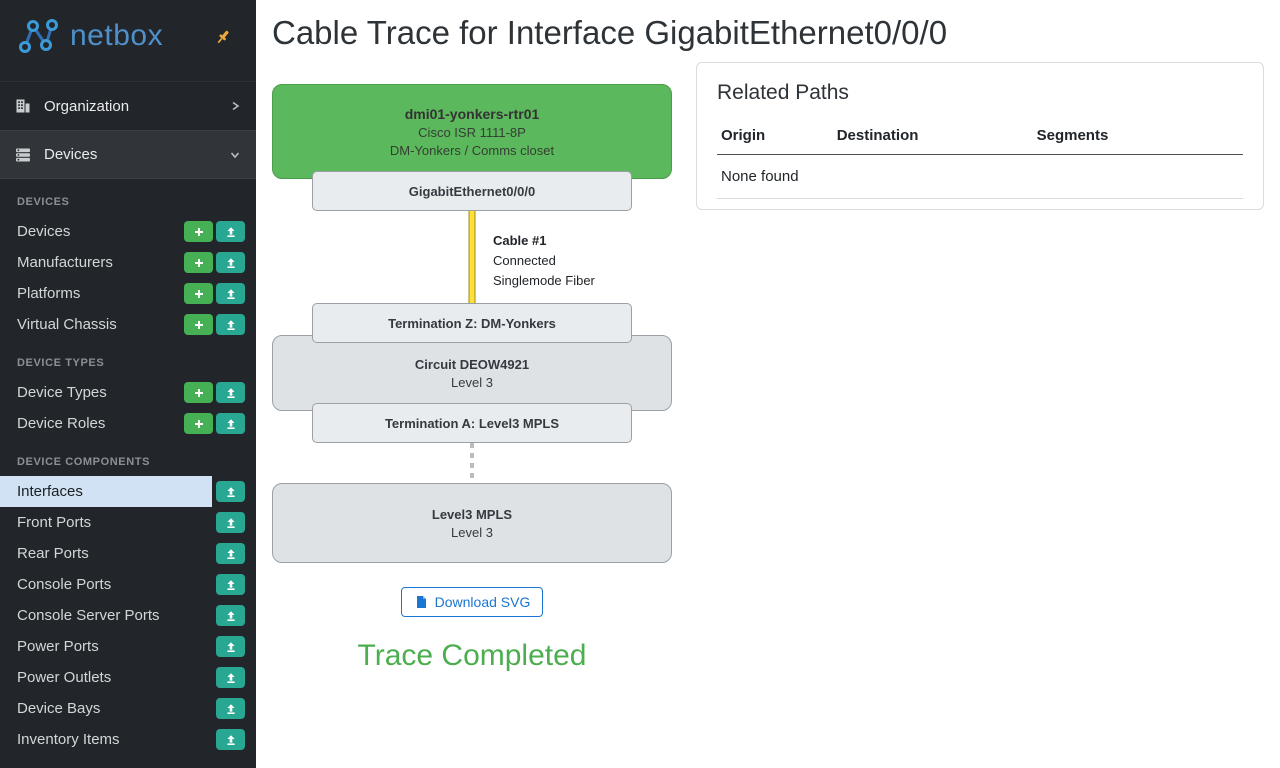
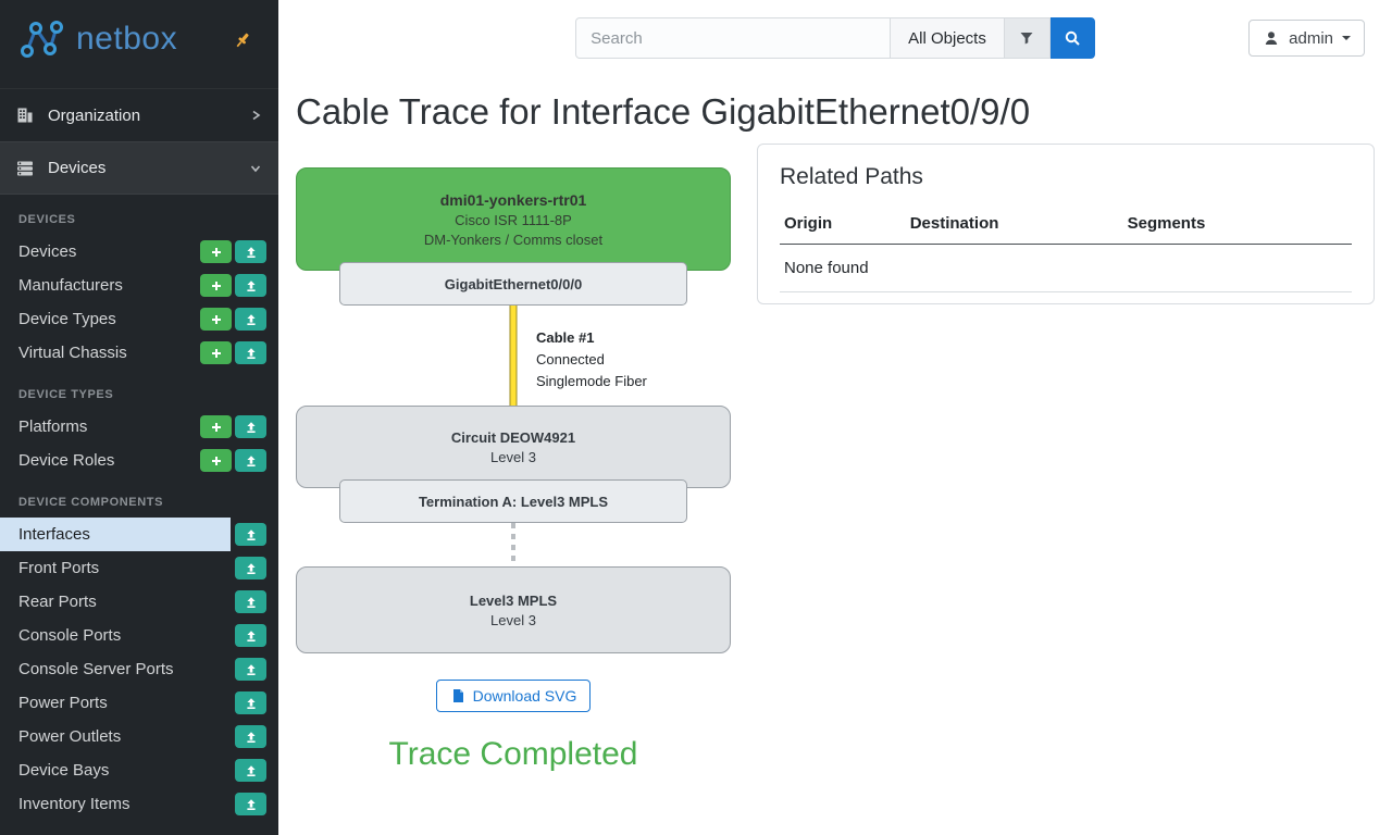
  netbox
  Organization
  Devices
  DEVICES
  Devices
  Manufacturers
- Platforms
+ Device Types
  Virtual Chassis
  DEVICE TYPES
- Device Types
+ Platforms
  Device Roles
  DEVICE COMPONENTS
  Interfaces
  Front Ports
  Rear Ports
  Console Ports
  Console Server Ports
  Power Ports
  Power Outlets
  Device Bays
  Inventory Items
+ Search
+ All Objects
+ admin
- Cable Trace for Interface GigabitEthernet0/0/0
+ Cable Trace for Interface GigabitEthernet0/9/0
  dmi01-yonkers-rtr01
  Cisco ISR 1111-8P
  DM-Yonkers / Comms closet
  GigabitEthernet0/0/0
  Cable #1
  Connected
  Singlemode Fiber
- Termination Z: DM-Yonkers
  Circuit DEOW4921
  Level 3
  Termination A: Level3 MPLS
  Level3 MPLS
  Level 3
  Download SVG
  Trace Completed
  Related Paths
  Origin	Destination	Segments
  None found
